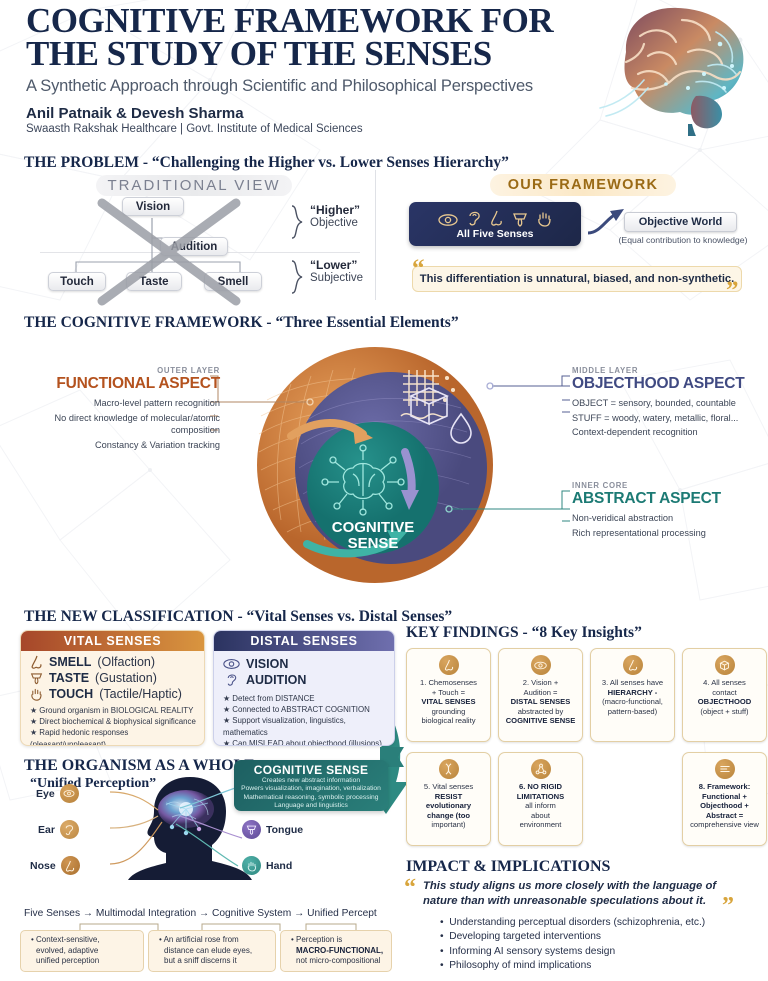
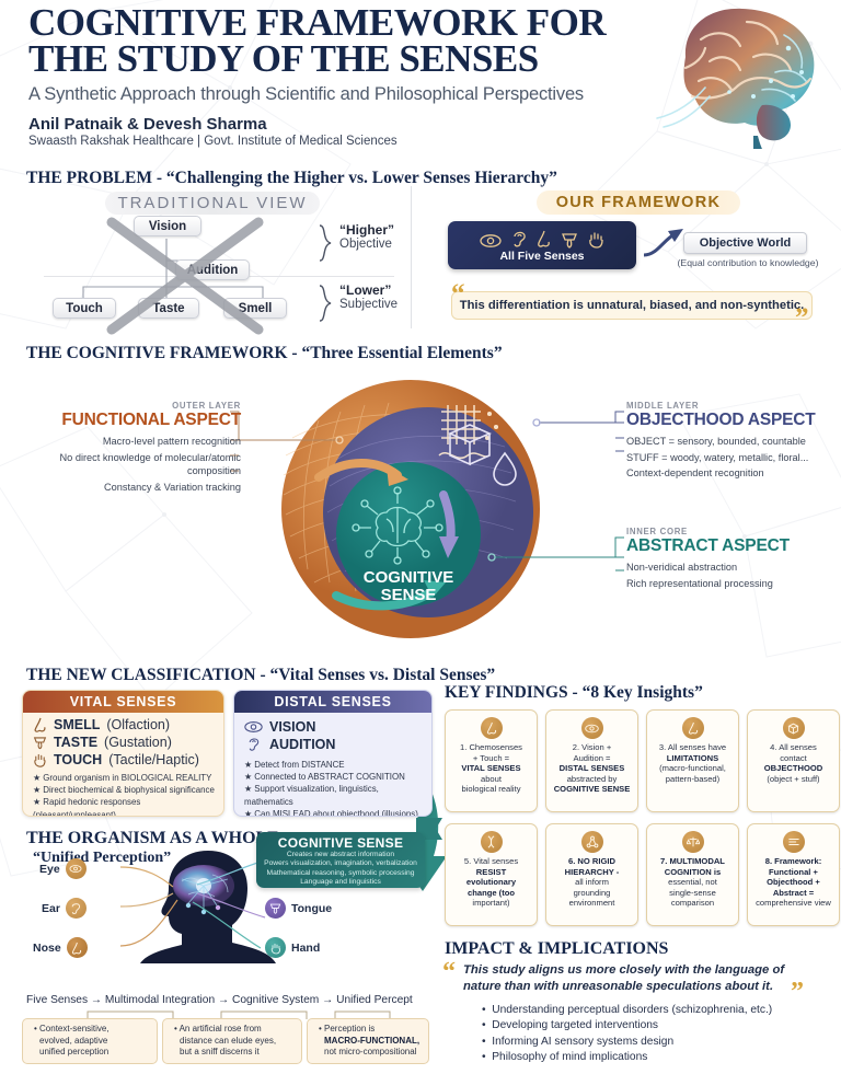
  COGNITIVE FRAMEWORK FOR
  THE STUDY OF THE SENSES
  A Synthetic Approach through Scientific and Philosophical Perspectives
  Anil Patnaik & Devesh Sharma
  Swaasth Rakshak Healthcare | Govt. Institute of Medical Sciences
  THE PROBLEM - “Challenging the Higher vs. Lower Senses Hierarchy”
  TRADITIONAL VIEW
  Vision
  Audition
  Touch
  Taste
  Smell
  “Higher”
  Objective
  “Lower”
  Subjective
  OUR FRAMEWORK
  All Five Senses
  Objective World
  (Equal contribution to knowledge)
  “
  ”
  This differentiation is unnatural, biased, and non-synthetic.
  THE COGNITIVE FRAMEWORK - “Three Essential Elements”
  COGNITIVE
  SENSE
  OUTER LAYER
  FUNCTIONAL ASPECT
  Macro-level pattern recognition
  No direct knowledge of molecular/atomic composition
  Constancy & Variation tracking
  MIDDLE LAYER
  OBJECTHOOD ASPECT
  OBJECT = sensory, bounded, countable
  STUFF = woody, watery, metallic, floral...
  Context-dependent recognition
  INNER CORE
  ABSTRACT ASPECT
  Non-veridical abstraction
  Rich representational processing
  THE NEW CLASSIFICATION - “Vital Senses vs. Distal Senses”
  VITAL SENSES
  SMELL
  (Olfaction)
  TASTE
  (Gustation)
  TOUCH
  (Tactile/Haptic)
  ★ Ground organism in BIOLOGICAL REALITY
  ★ Direct biochemical & biophysical significance
  ★ Rapid hedonic responses (pleasant/unpleasant)
  DISTAL SENSES
  VISION
  AUDITION
  ★ Detect from DISTANCE
  ★ Connected to ABSTRACT COGNITION
  ★ Support visualization, linguistics, mathematics
  ★ Can MISLEAD about objecthood (illusions)
  KEY FINDINGS - “8 Key Insights”
  1. Chemosenses
  + Touch =
  VITAL SENSES
- grounding
+ about
  biological reality
  2. Vision +
  Audition =
  DISTAL SENSES
  abstracted by
  COGNITIVE SENSE
  3. All senses have
- HIERARCHY -
+ LIMITATIONS
  (macro-functional,
  pattern-based)
  4. All senses
  contact
  OBJECTHOOD
  (object + stuff)
  5. Vital senses
  RESIST
  evolutionary
  change (too
  important)
  6. NO RIGID
- LIMITATIONS
+ HIERARCHY -
  all inform
- about
+ grounding
  environment
+ 7. MULTIMODAL
+ COGNITION is
+ essential, not
+ single-sense
+ comparison
  8. Framework:
  Functional +
  Objecthood +
  Abstract =
  comprehensive view
  THE ORGANISM AS A WHO
  “Unifid Perception”
  COGNITIVE SENSE
  Eye
  Ear
  Nose
  Tongue
  Hand
  Five Senses → Multimodal Integration → Cognitive System → Unified Percept
  • Context-sensitive,
  evolved, adaptive
  unified perception
  • An artificial rose from
  distance can elude eyes,
  but a sniff discerns it
  • Perception is
  MACRO-FUNCTIONAL,
  not micro-compositional
  IMPACT & IMPLICATIONS
  “
  This study aligns us more closely with the language of
  nature than with unreasonable speculations about it.
  ”
  • Understanding perceptual disorders (schizophrenia, etc.)
  • Developing targeted interventions
  • Informing AI sensory systems design
  • Philosophy of mind implications
